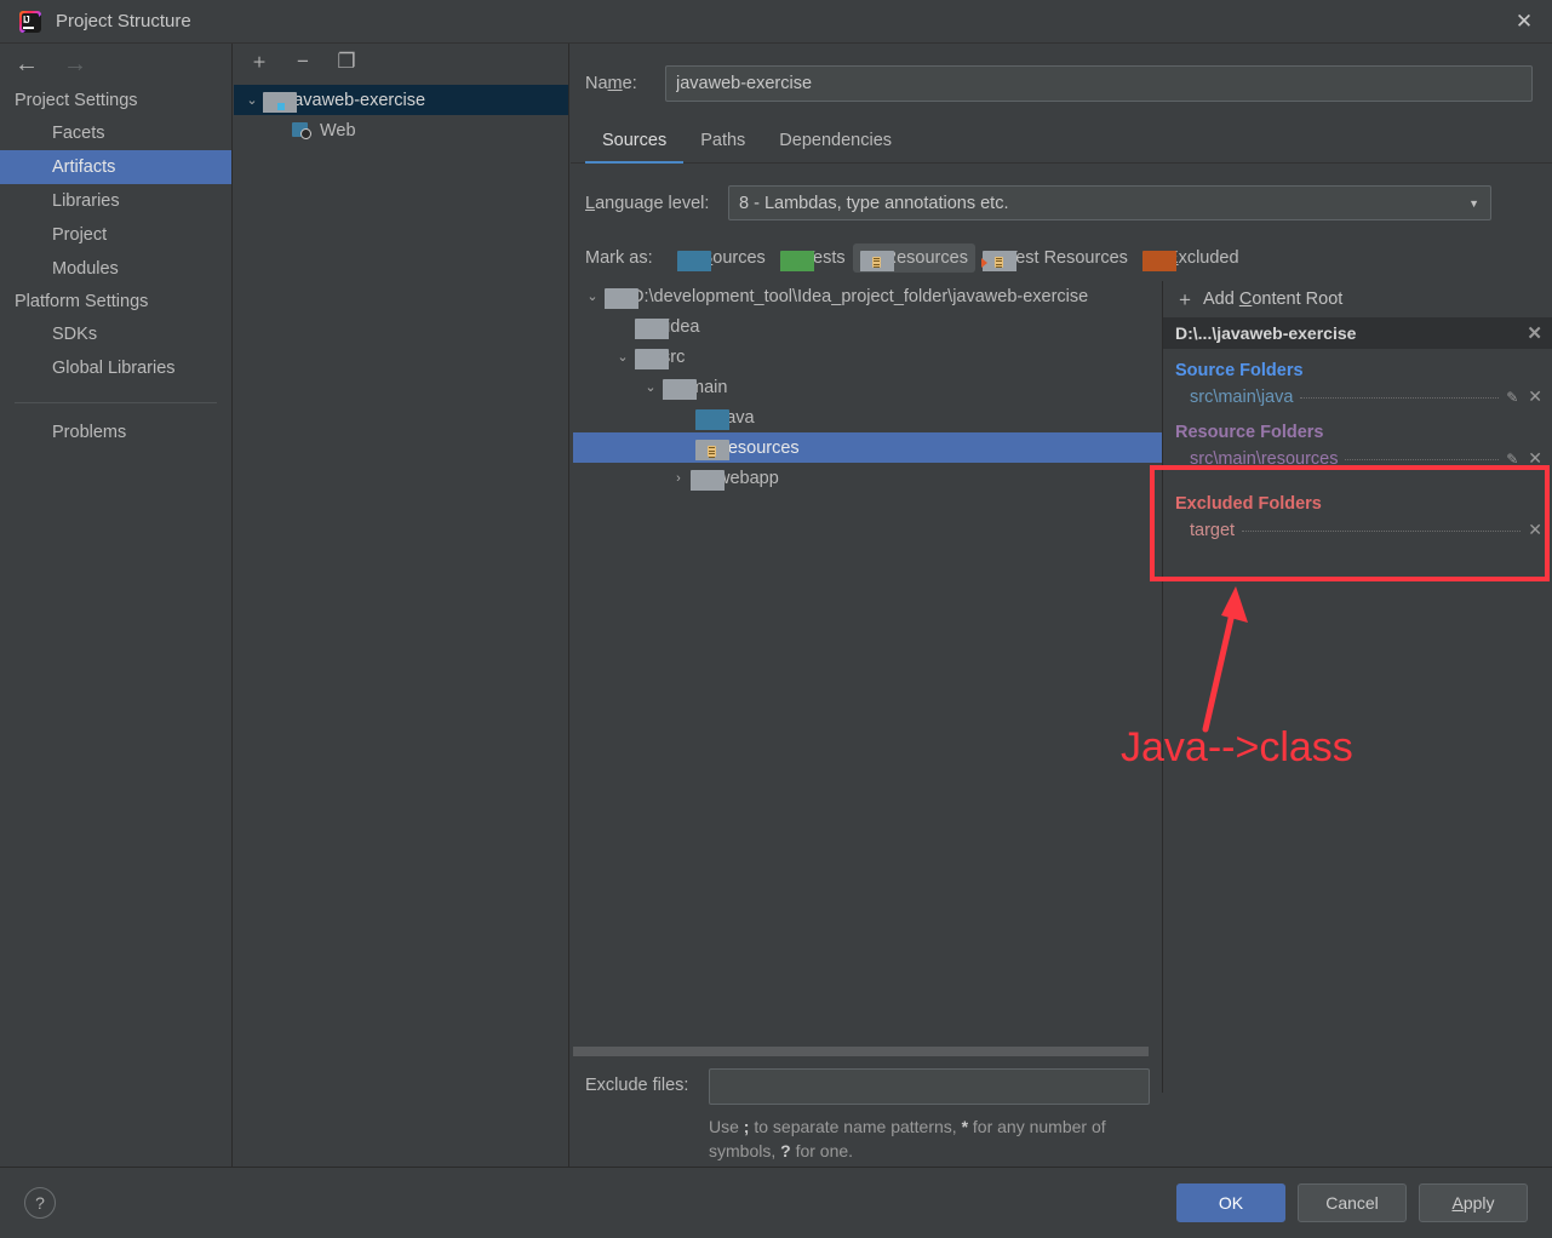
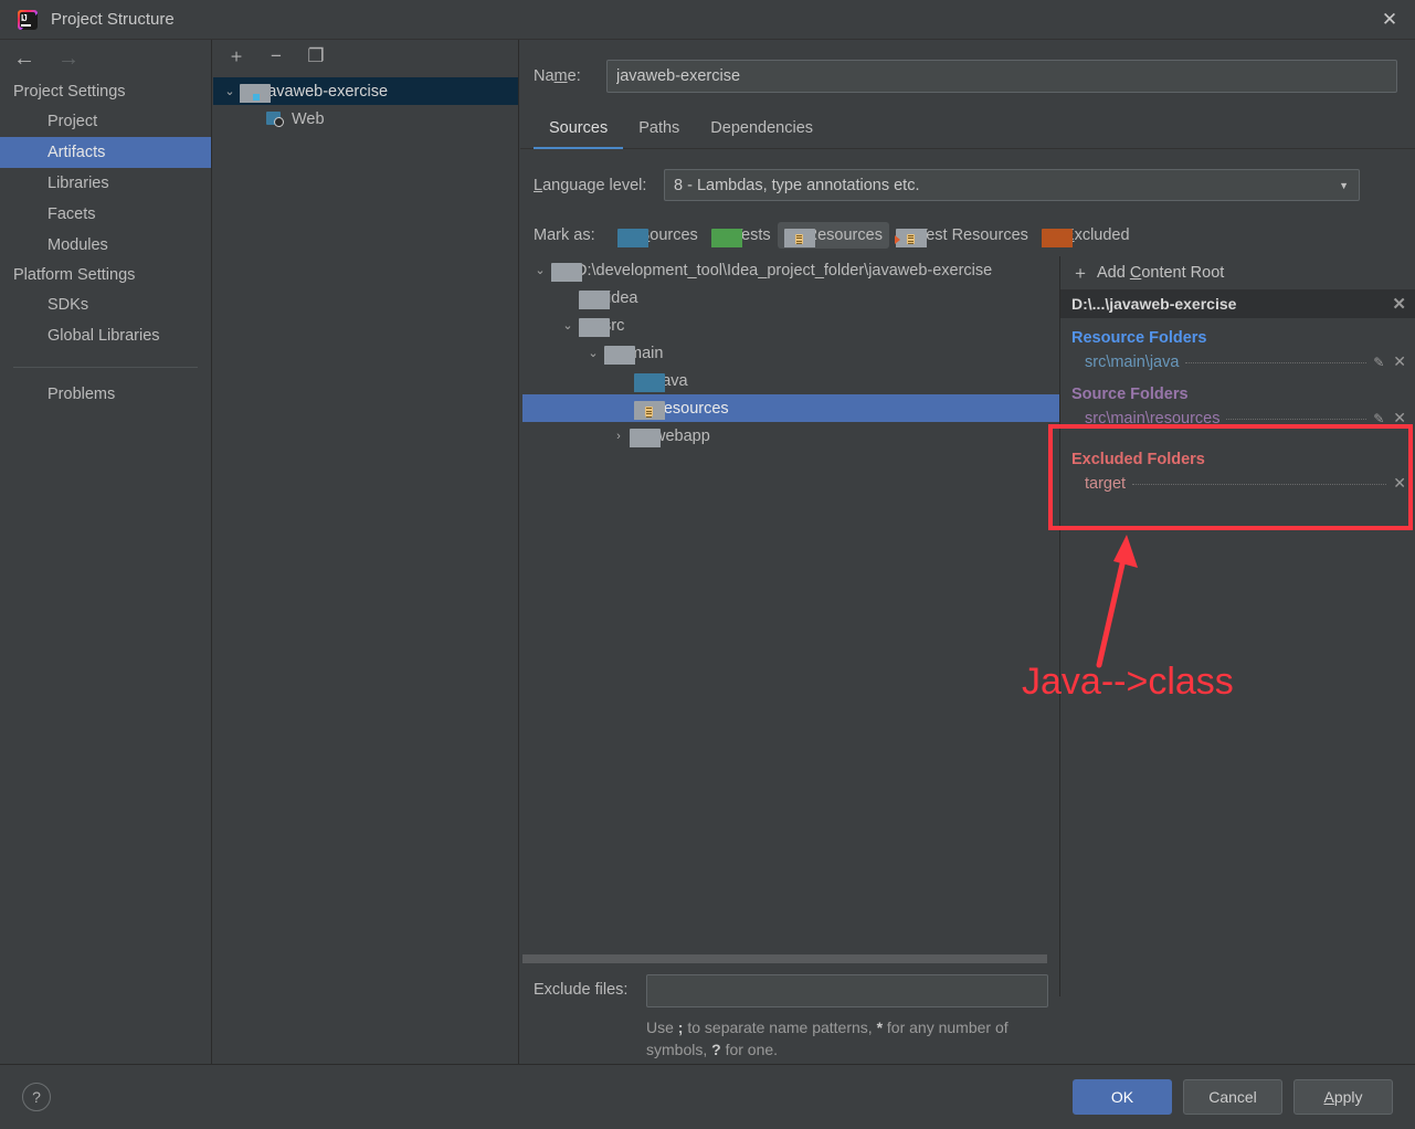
  IJ
  Project Structure
  ✕
  ←
  →
  Project Settings
- Facets
+ Project
  Artifacts
  Libraries
- Project
+ Facets
  Modules
  Platform Settings
  SDKs
  Global Libraries
  Problems
  ＋
  −
  ❐
  ⌄
  avaweb-exercise
  Web
  Name:
  javaweb-exercise
  Sources
  Paths
  Dependencies
  Language level:
  8 - Lambdas, type annotations etc.
  ▼
  Mark as:
  ources
  ests
  esources
  est Resources
  xcluded
  ⌄
  :\development_tool\Idea_project_folder\javaweb-exercise
  ⌄
  ⌄
  main
  ava
  esources
  ›
  ebapp
  Exclude files:
  Use ; to separate name patterns, * for any number of symbols, ? for one.
  ＋
  Add Content Root
  D:\...\javaweb-exercise
  ✕
- Source Folders
+ Resource Folders
  src\main\java
  ✎
  ✕
- Resource Folders
+ Source Folders
  src\main\resources
  ✎
  ✕
  Excluded Folders
  target
  ✕
  Java-->class
  ?
  OK
  Cancel
  A
  pply
